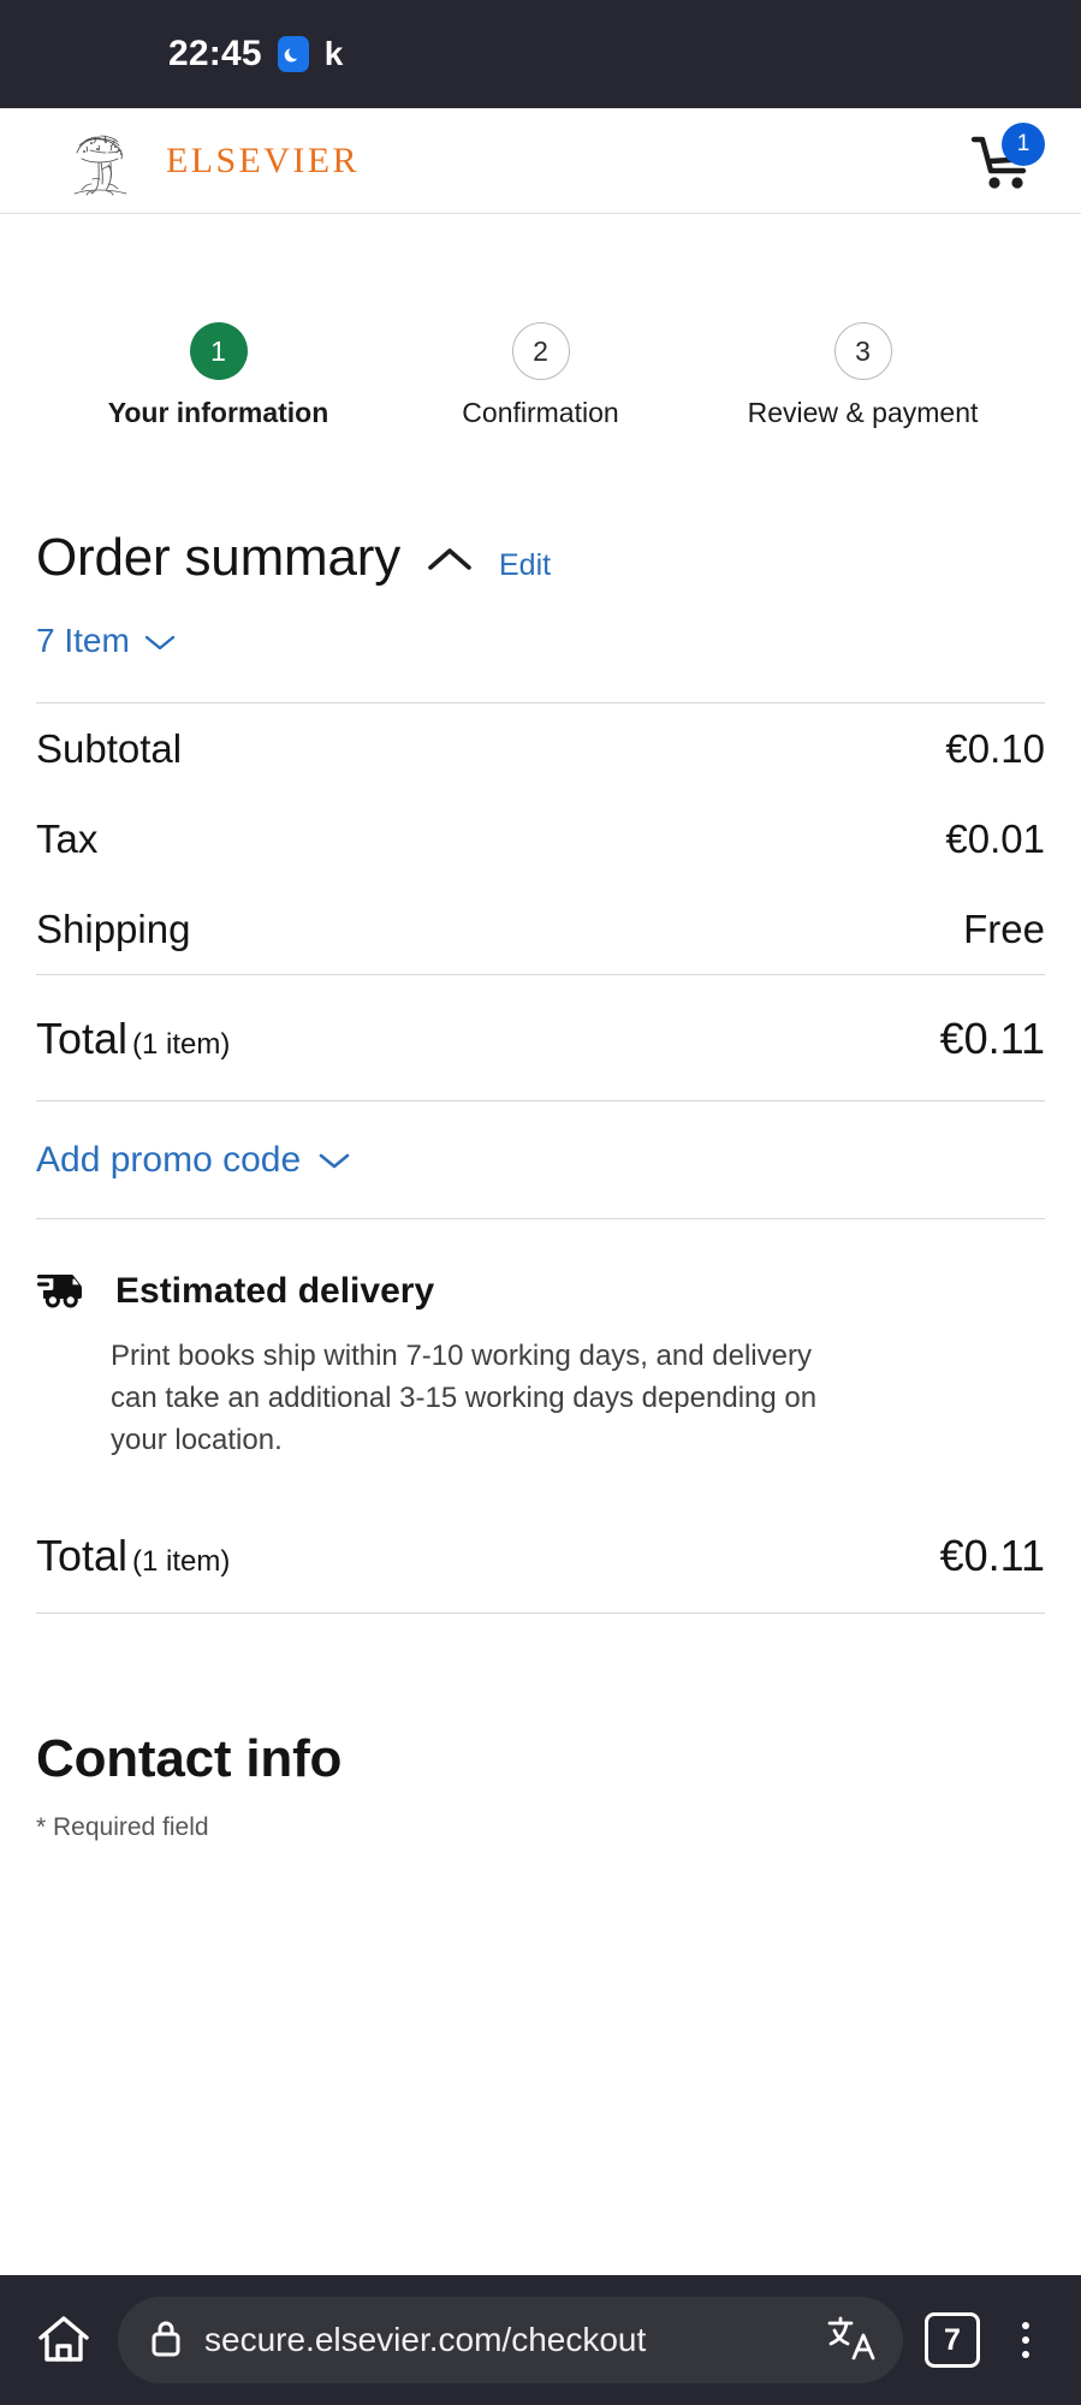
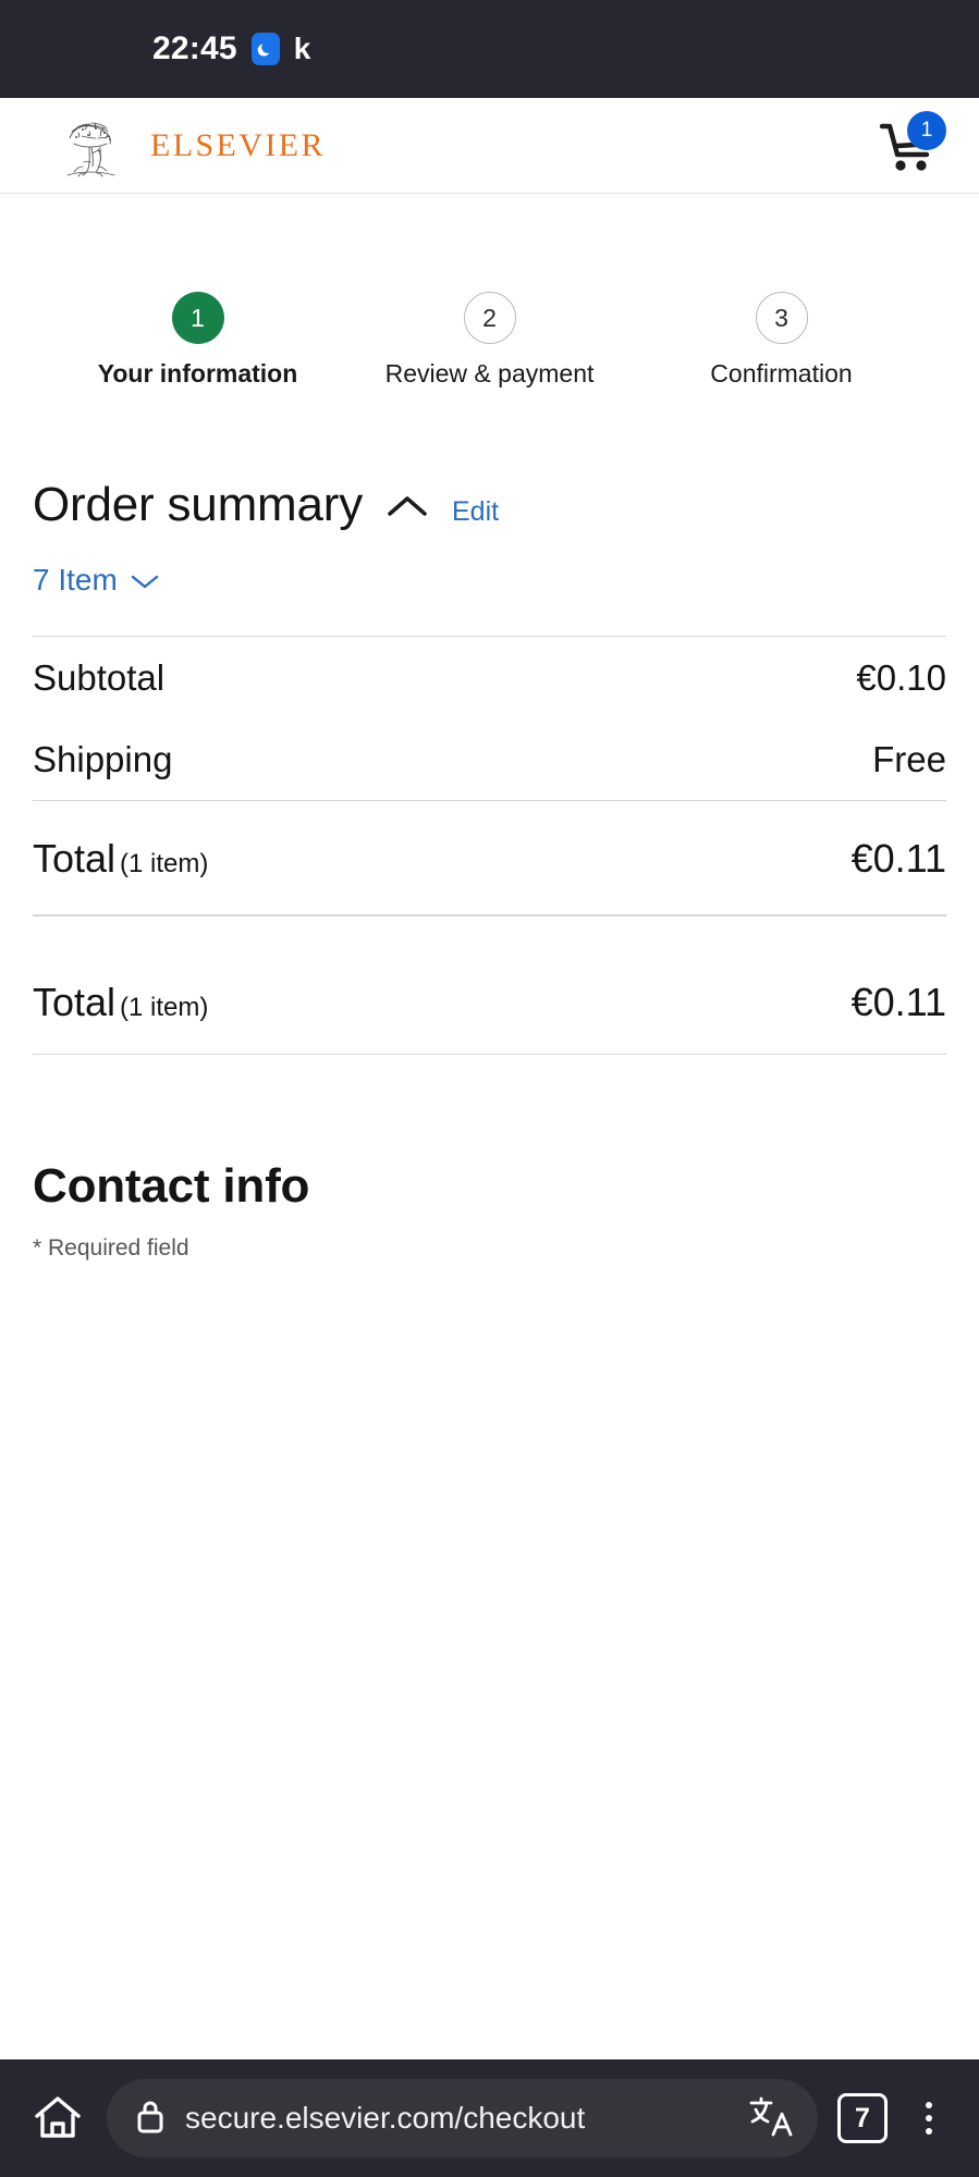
  22:45
  k
  ELSEVIER
  1
  1
  Your information
  2
- Confirmation
+ Review & payment
  3
- Review & payment
+ Confirmation
  Order summary
  Edit
  7 Item
  Subtotal
  €0.10
- Tax
- €0.01
  Shipping
  Free
  Total (1 item)
  €0.11
- Add promo code
- Estimated delivery
- Print books ship within 7-10 working days, and delivery can take an additional 3-15 working days depending on your location.
  Total (1 item)
  €0.11
  Contact info
  * Required field
  secure.elsevier.com/checkout
  7
